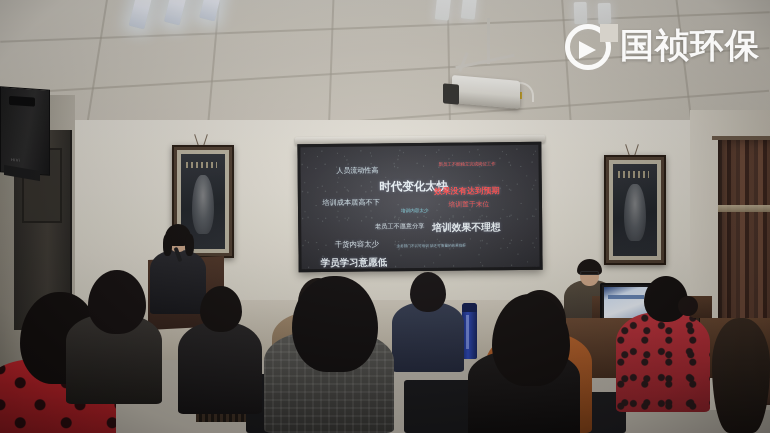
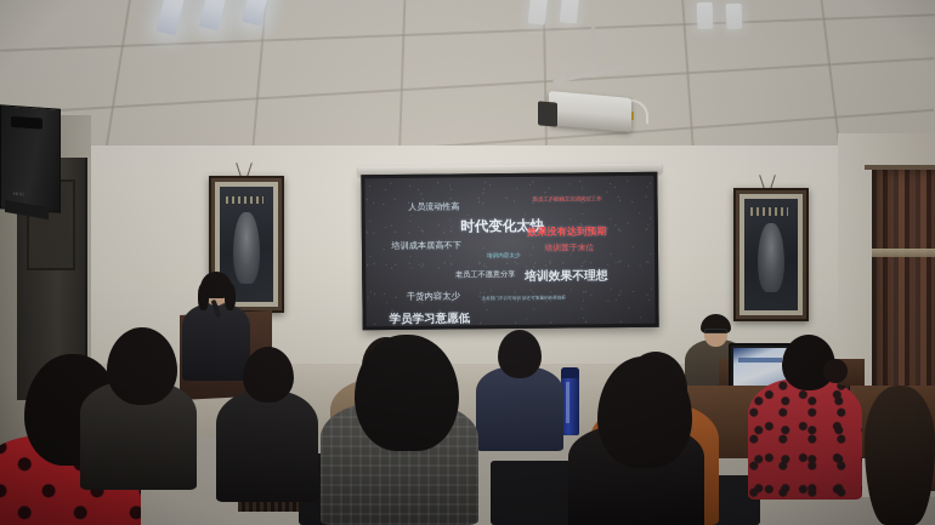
- 国祯环保
